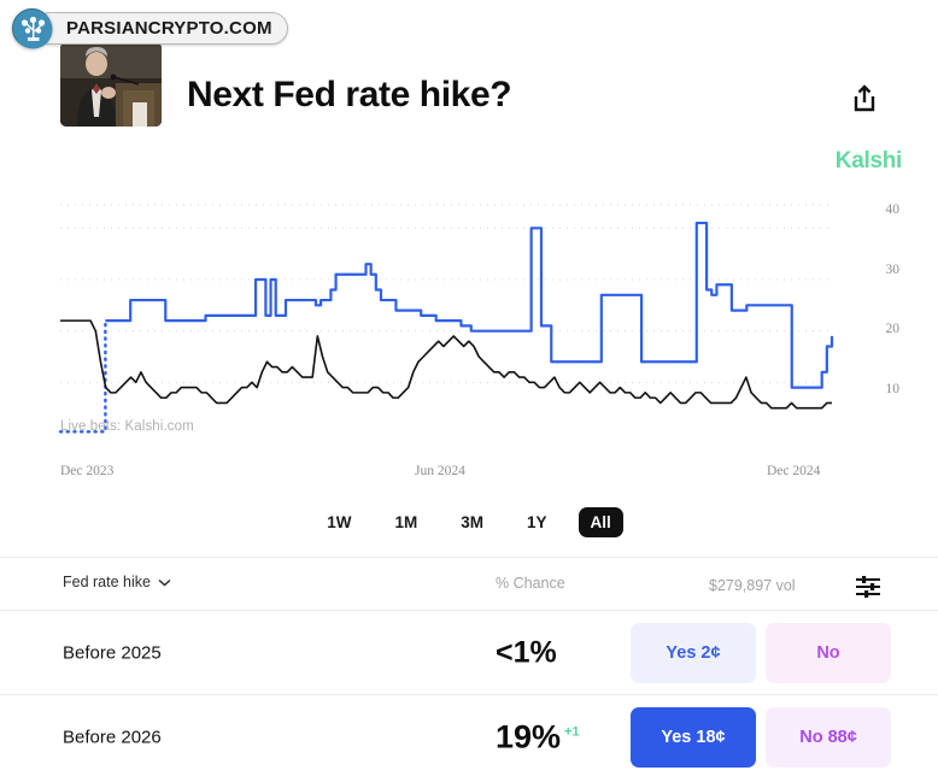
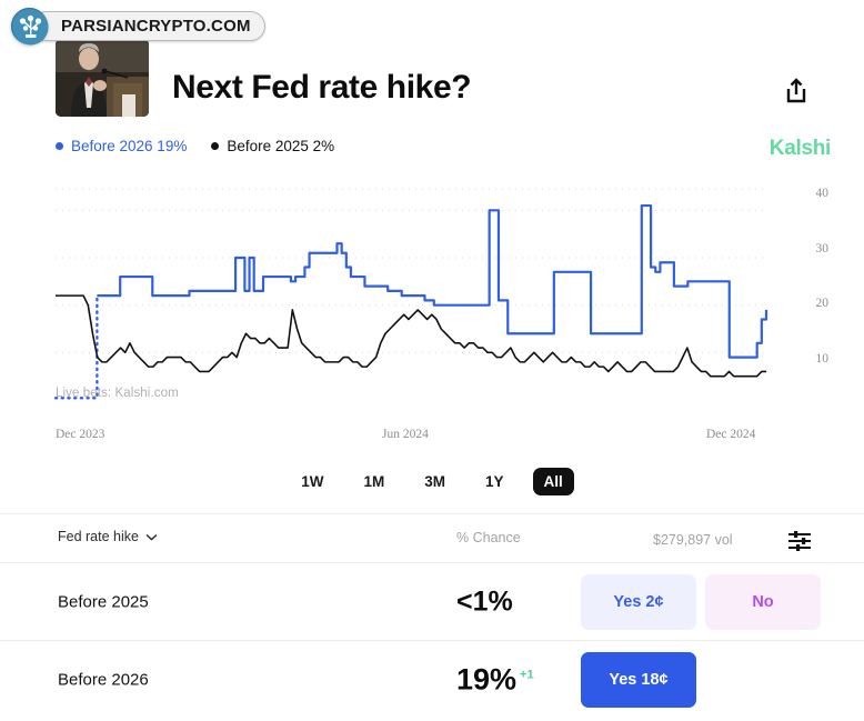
  PARSIANCRYPTO.COM
  Next Fed rate hike?
+ Before 2026 19%
+ Before 2025 2%
  Kalshi
  40
  30
  20
  10
  Live bets: Kalshi.com
  Dec 2023
  Jun 2024
  Dec 2024
  1W
  1M
  3M
  1Y
  All
  Fed rate hike
  % Chance
  $279,897 vol
  Before 2025
  <1%
  Yes 2¢
  No
  Before 2026
  19% +1
  Yes 18¢
- No 88¢
